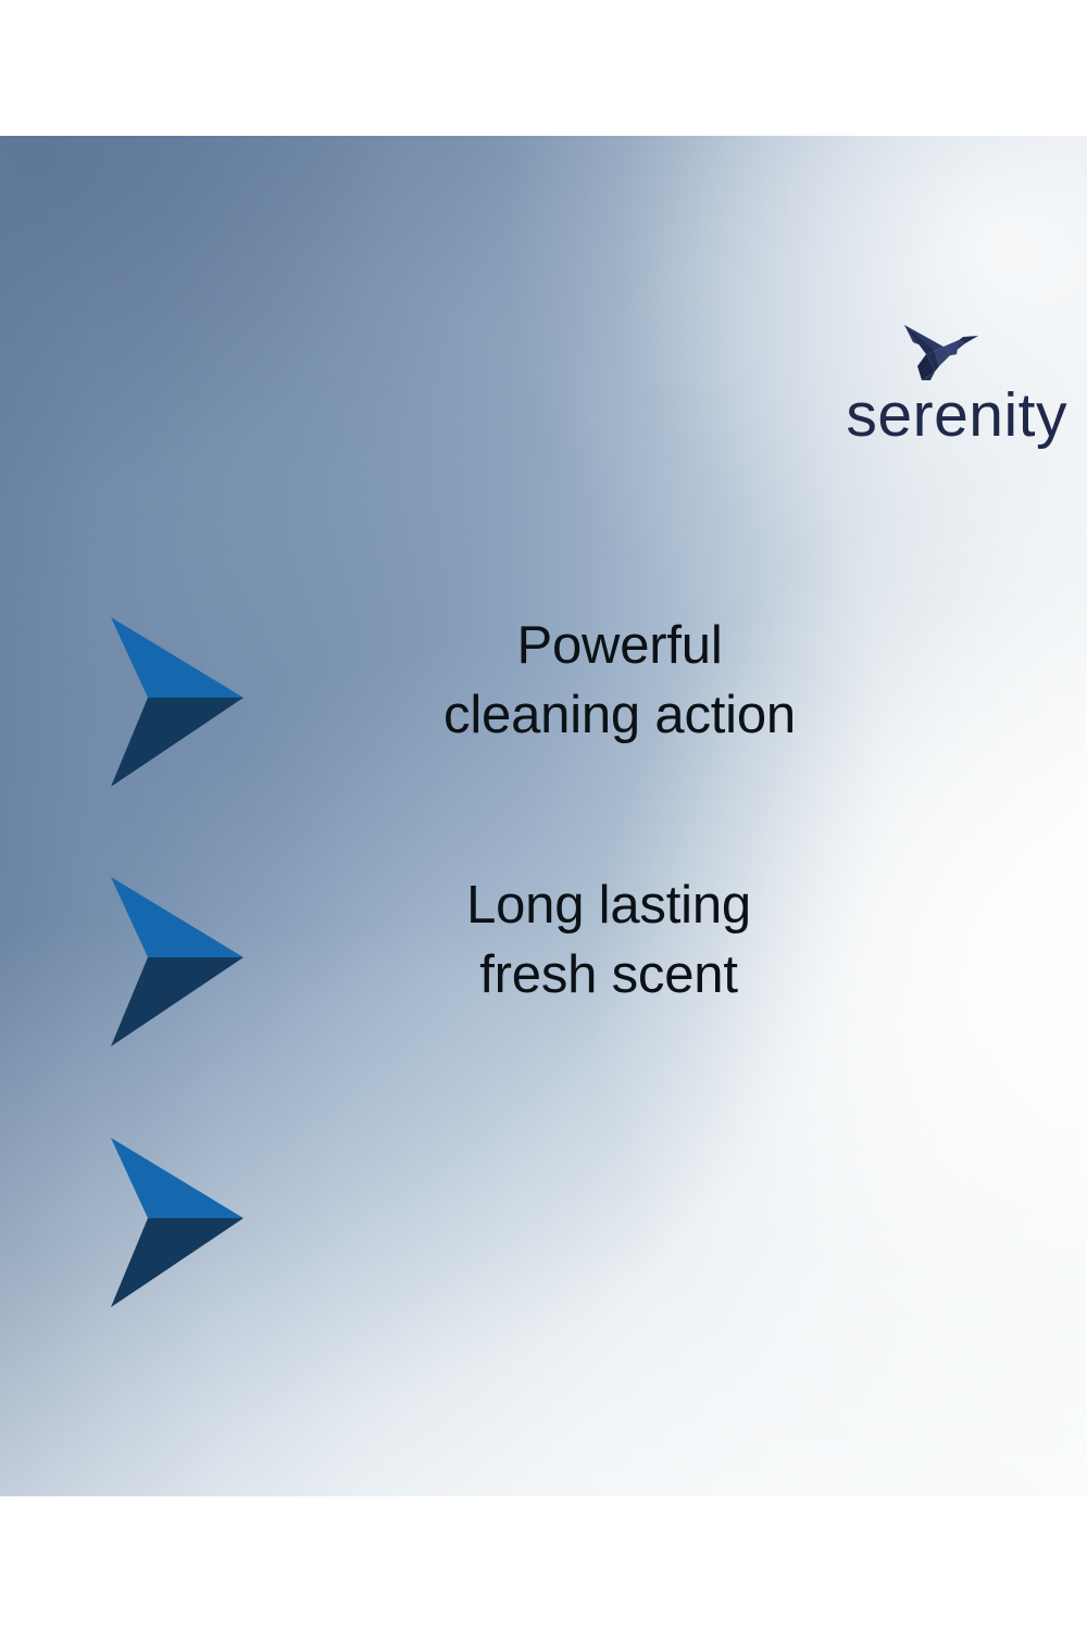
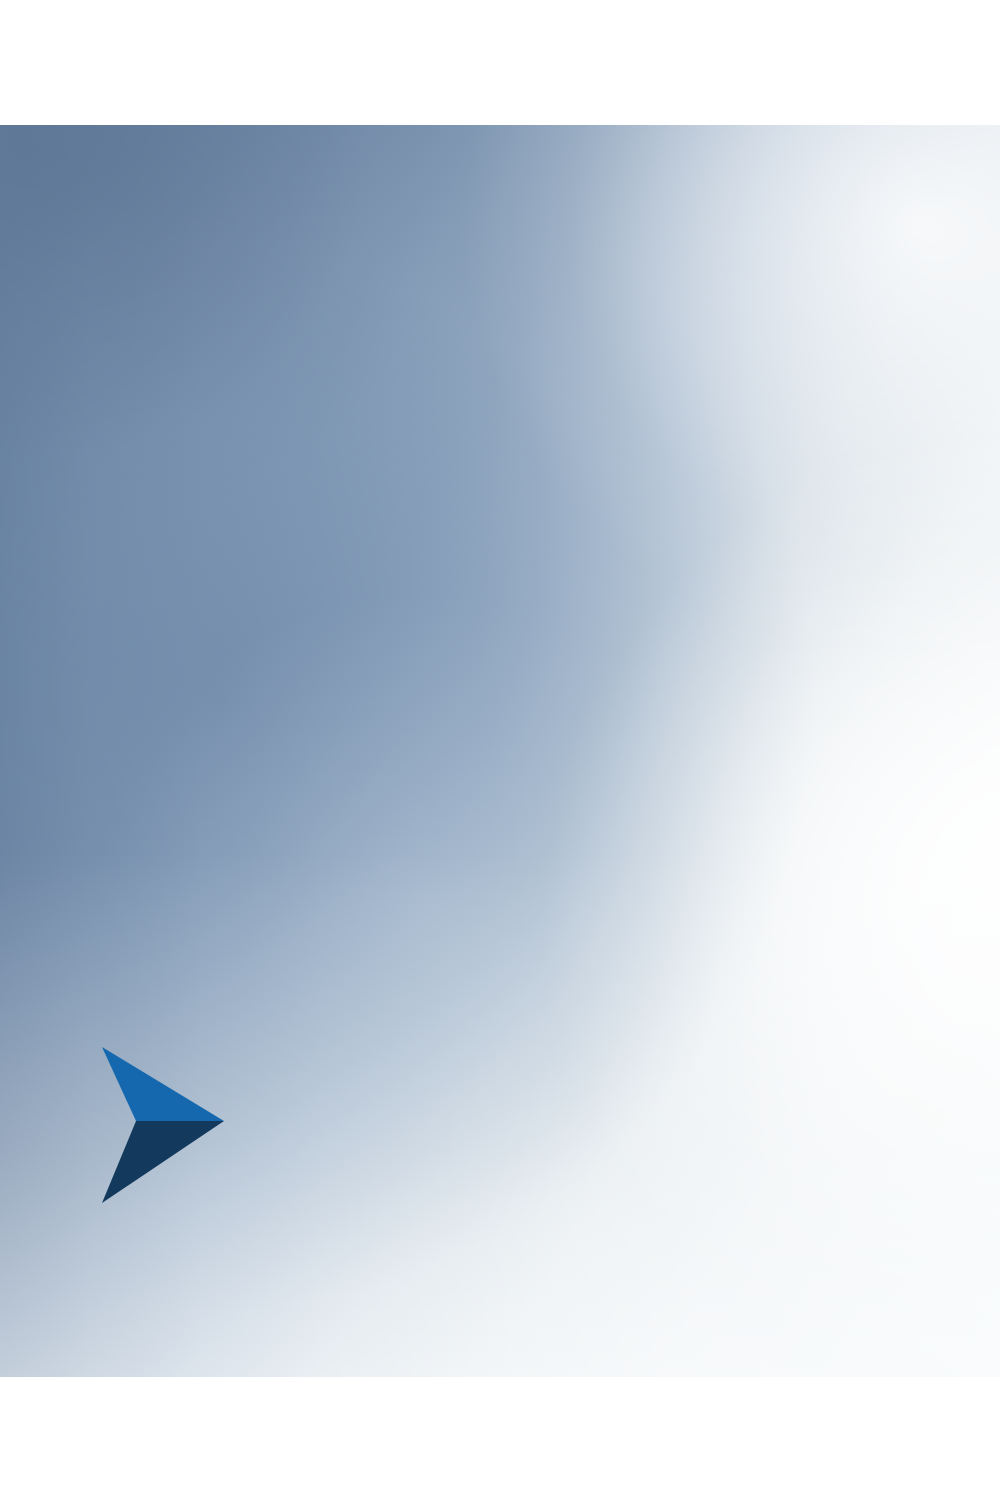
- serenity
- Powerful
- cleaning action
- Long lasting
- fresh scent
